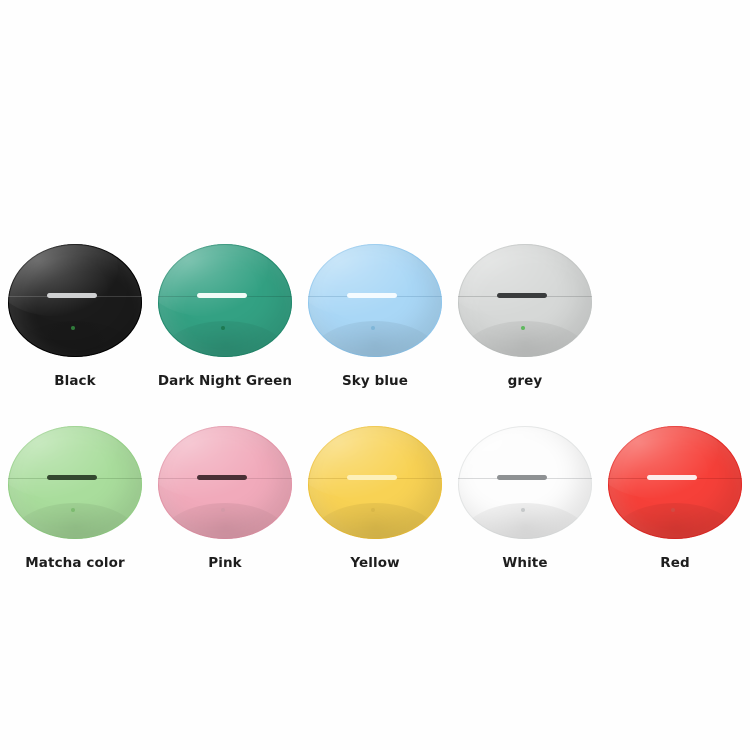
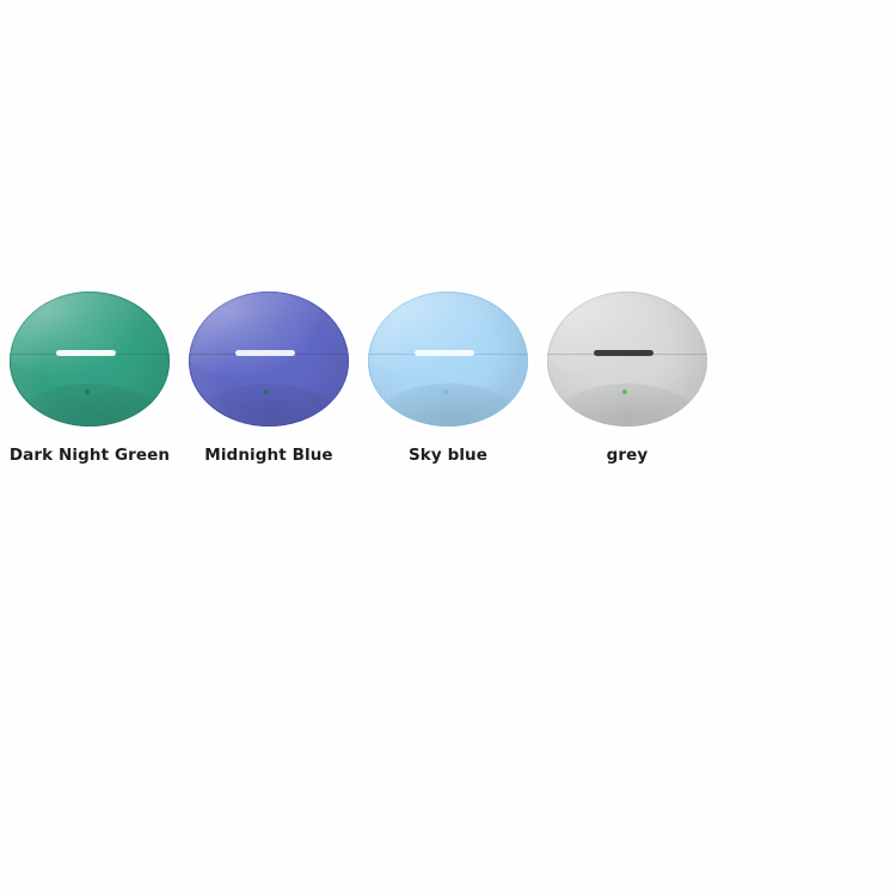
- Black
  Dark Night Green
+ Midnight Blue
  Sky blue
  grey
- Matcha color
- Pink
- Yellow
- White
- Red
